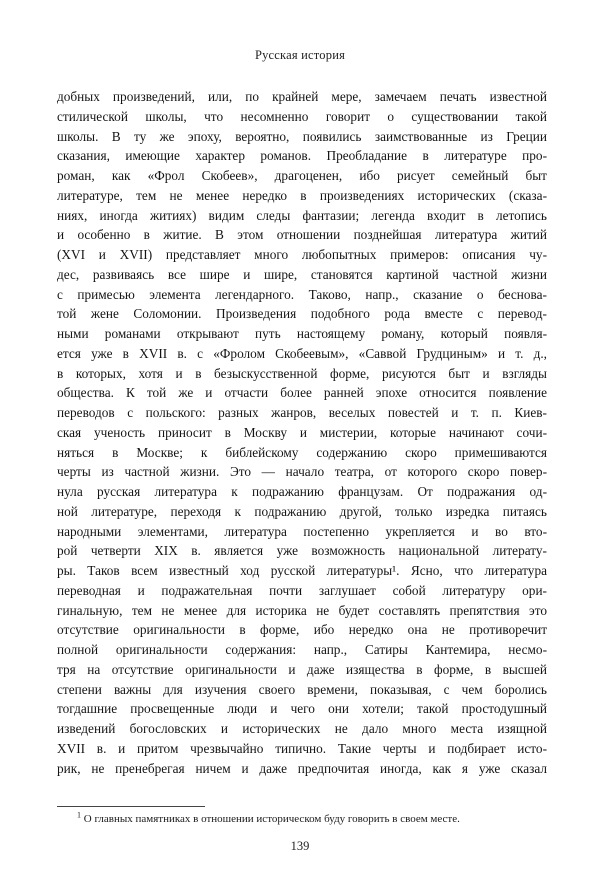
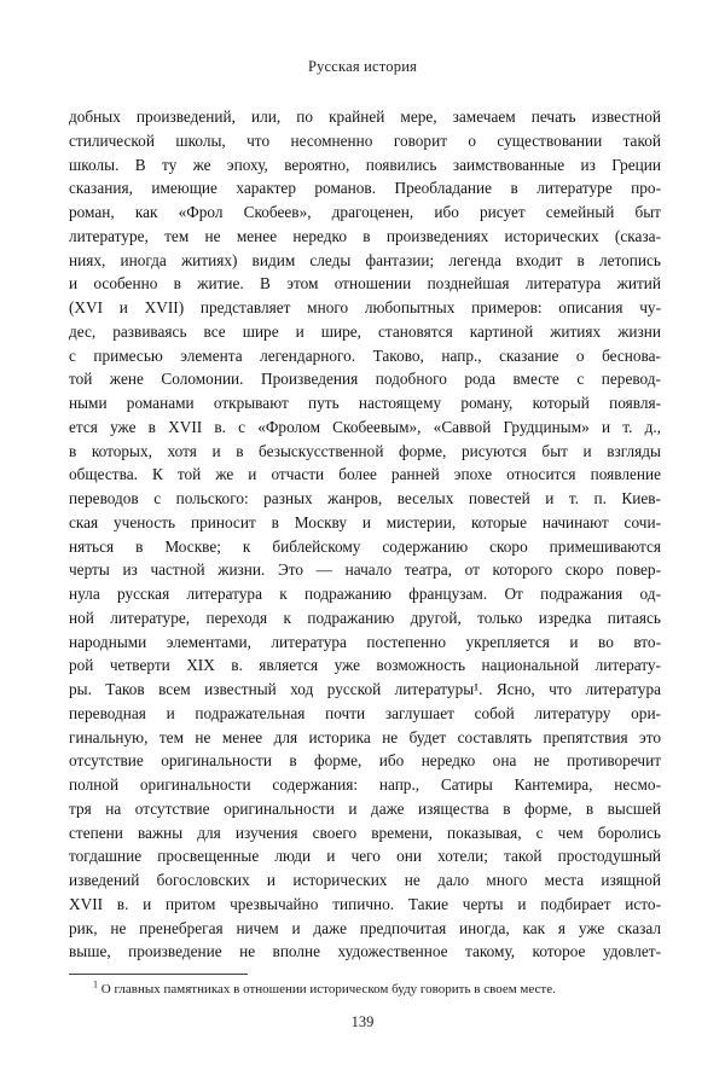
  Русская история
  добных произведений, или, по крайней мере, замечаем печать известной
  стилической школы, что несомненно говорит о существовании такой
  школы. В ту же эпоху, вероятно, появились заимствованные из Греции
  сказания, имеющие характер романов. Преобладание в литературе про-
  роман, как «Фрол Скобеев», драгоценен, ибо рисует семейный быт
  литературе, тем не менее нередко в произведениях исторических (сказа-
  ниях, иногда житиях) видим следы фантазии; легенда входит в летопись
  и особенно в житие. В этом отношении позднейшая литература житий
  (XVI и XVII) представляет много любопытных примеров: описания чу-
- дес, развиваясь все шире и шире, становятся картиной частной жизни
+ дес, развиваясь все шире и шире, становятся картиной житиях жизни
  с примесью элемента легендарного. Таково, напр., сказание о беснова-
  той жене Соломонии. Произведения подобного рода вместе с перевод-
  ными романами открывают путь настоящему роману, который появля-
  ется уже в XVII в. с «Фролом Скобеевым», «Саввой Грудциным» и т. д.,
  в которых, хотя и в безыскусственной форме, рисуются быт и взгляды
  общества. К той же и отчасти более ранней эпохе относится появление
  переводов с польского: разных жанров, веселых повестей и т. п. Киев-
  ская ученость приносит в Москву и мистерии, которые начинают сочи-
  няться в Москве; к библейскому содержанию скоро примешиваются
  черты из частной жизни. Это — начало театра, от которого скоро повер-
  нула русская литература к подражанию французам. От подражания од-
  ной литературе, переходя к подражанию другой, только изредка питаясь
  народными элементами, литература постепенно укрепляется и во вто-
  рой четверти XIX в. является уже возможность национальной литерату-
  ры. Таков всем известный ход русской литературы¹. Ясно, что литература
  переводная и подражательная почти заглушает собой литературу ори-
  гинальную, тем не менее для историка не будет составлять препятствия это
  отсутствие оригинальности в форме, ибо нередко она не противоречит
  полной оригинальности содержания: напр., Сатиры Кантемира, несмо-
  тря на отсутствие оригинальности и даже изящества в форме, в высшей
  степени важны для изучения своего времени, показывая, с чем боролись
  тогдашние просвещенные люди и чего они хотели; такой простодушный
  изведений богословских и исторических не дало много места изящной
  XVII в. и притом чрезвычайно типично. Такие черты и подбирает исто-
  рик, не пренебрегая ничем и даже предпочитая иногда, как я уже сказал
+ выше, произведение не вполне художественное такому, которое удовлет-
  1 О главных памятниках в отношении историческом буду говорить в своем месте.
  139
